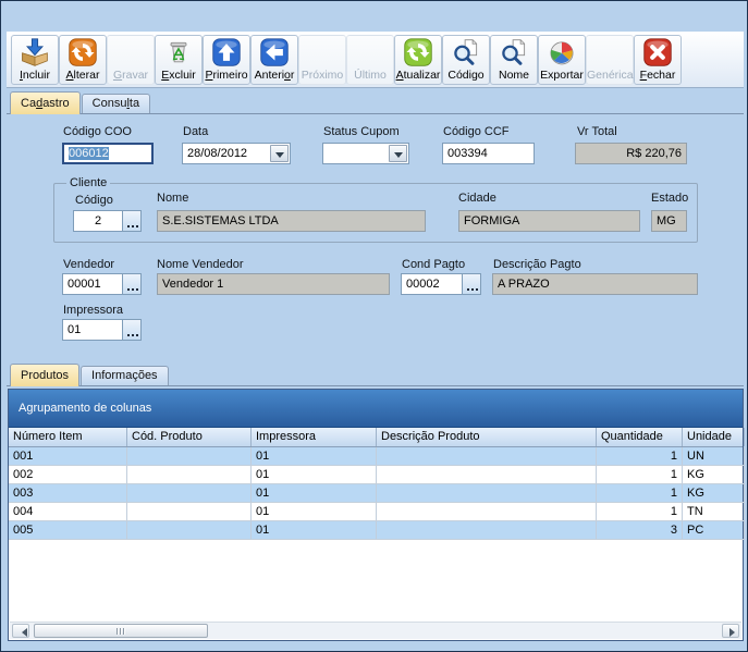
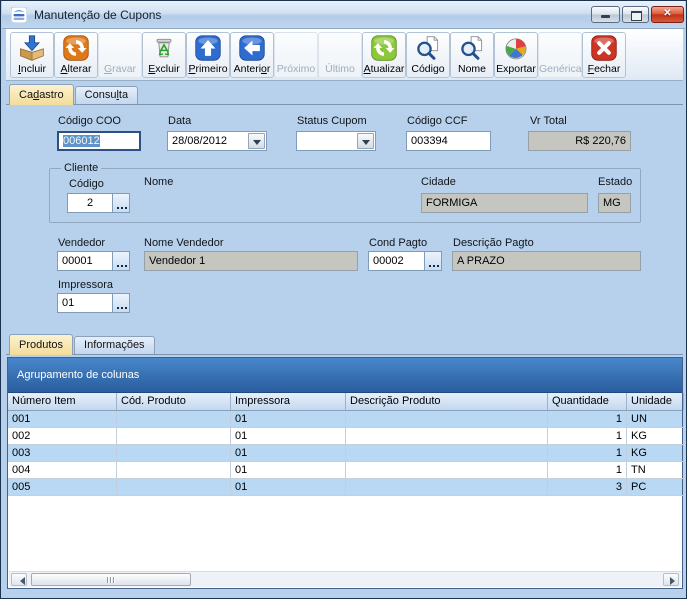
+ Manutenção de Cupons
  Incluir
  Alterar
  Gravar
  Excluir
  Primeiro
  Anterior
  Próximo
  Último
  Atualizar
  Código
  Nome
  Exportar
  Genérica
  Fechar
  Cadastro
  Consulta
  Código COO
  006012
  Data
  28/08/2012
  Status Cupom
  Código CCF
  003394
  Vr Total
  R$ 220,76
  Cliente
  Código
  2
  Nome
- S.E.SISTEMAS LTDA
  Cidade
  FORMIGA
  Estado
  MG
  Vendedor
  00001
  Nome Vendedor
  Vendedor 1
  Cond Pagto
  00002
  Descrição Pagto
  A PRAZO
  Impressora
  01
  Produtos
  Informações
  Agrupamento de colunas
  Número Item
  Cód. Produto
  Impressora
  Descrição Produto
  Quantidade
  Unidade
  001
  01
  1
  UN
  002
  01
  1
  KG
  003
  01
  1
  KG
  004
  01
  1
  TN
  005
  01
  3
  PC
